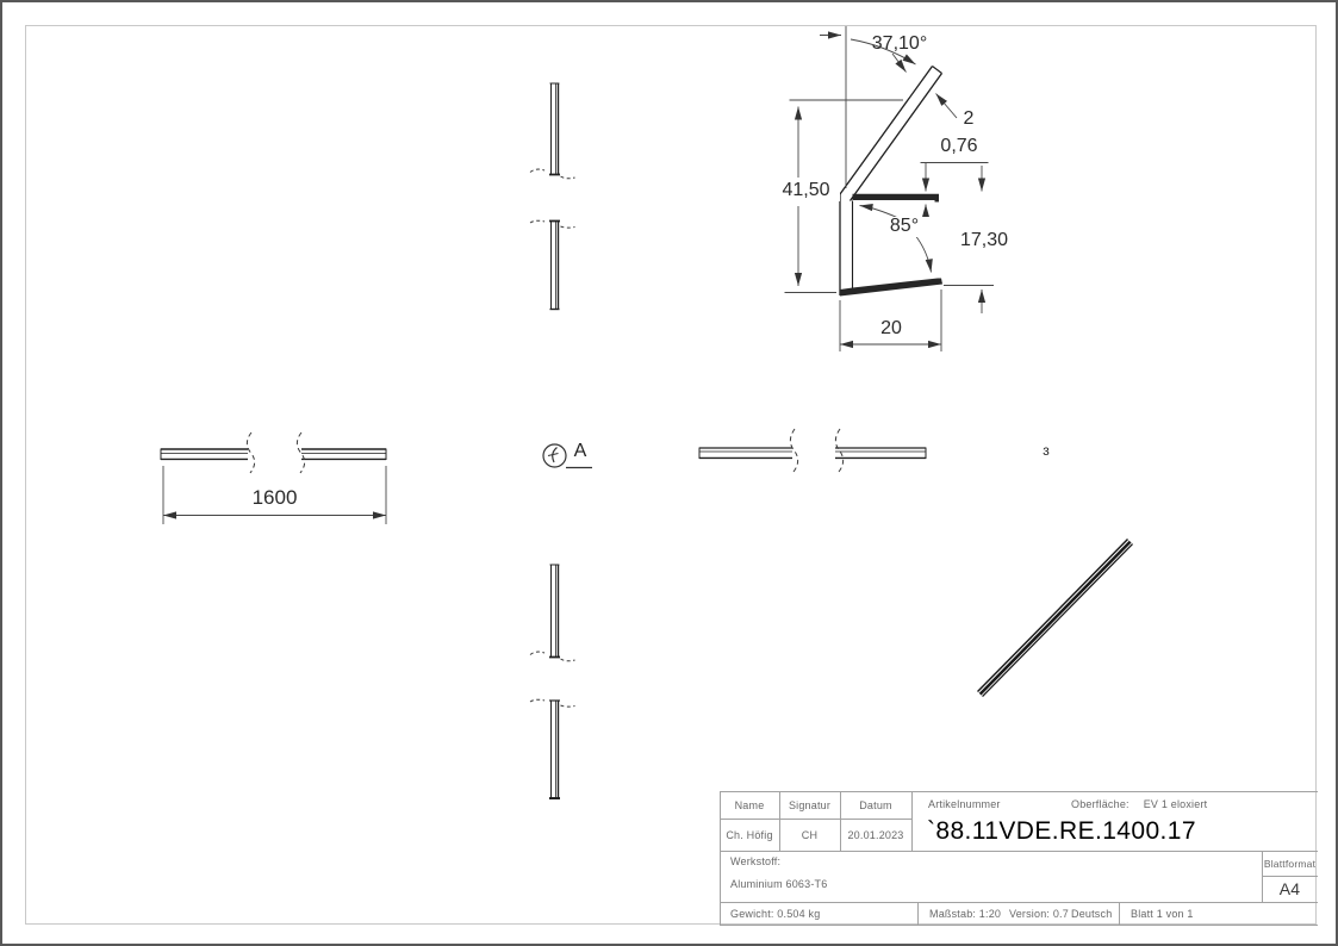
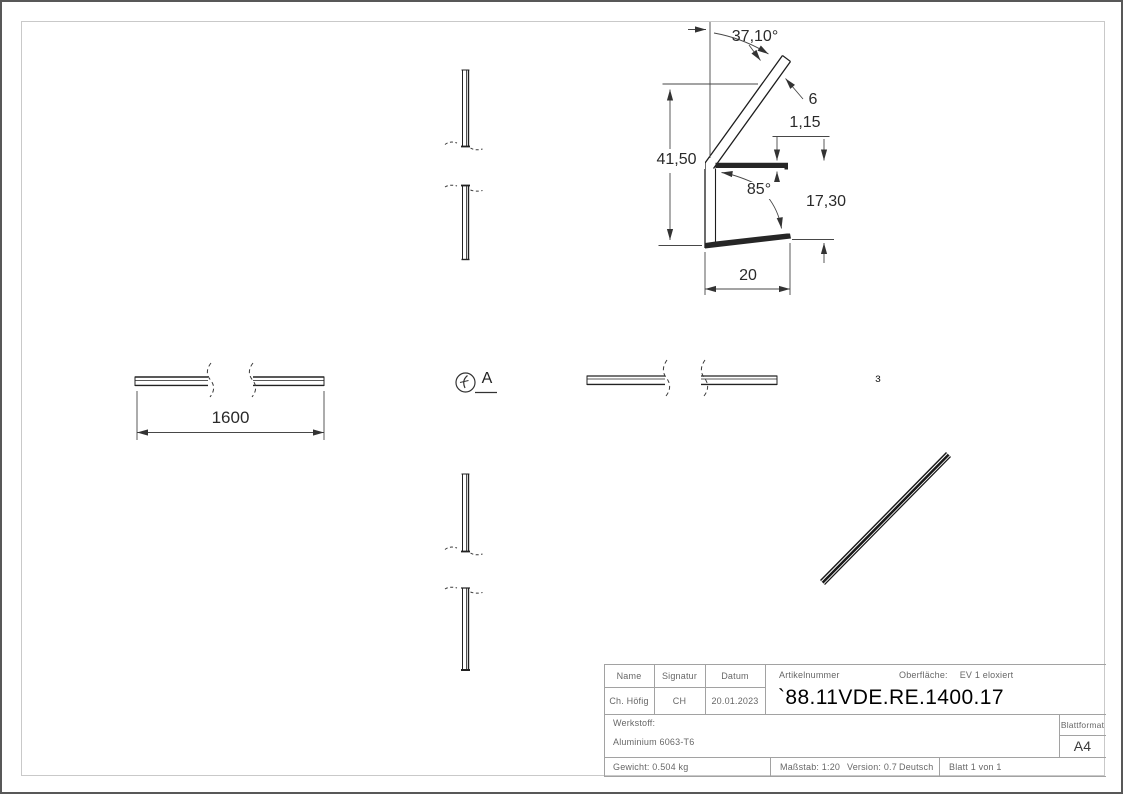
  37,10°
- 2
+ 6
- 0,76
+ 1,15
  41,50
  85°
  17,30
  20
  1600
  A
  ɜ
  Name
  Signatur
  Datum
  Artikelnummer
  Oberfläche:
  EV 1 eloxiert
  Ch. Höfig
  CH
  20.01.2023
  `88.11VDE.RE.1400.17
  Werkstoff:
  Aluminium 6063-T6
  Blattformat
  A4
  Gewicht: 0.504 kg
  Maßstab: 1:20
  Version: 0.7
  Deutsch
  Blatt 1 von 1
